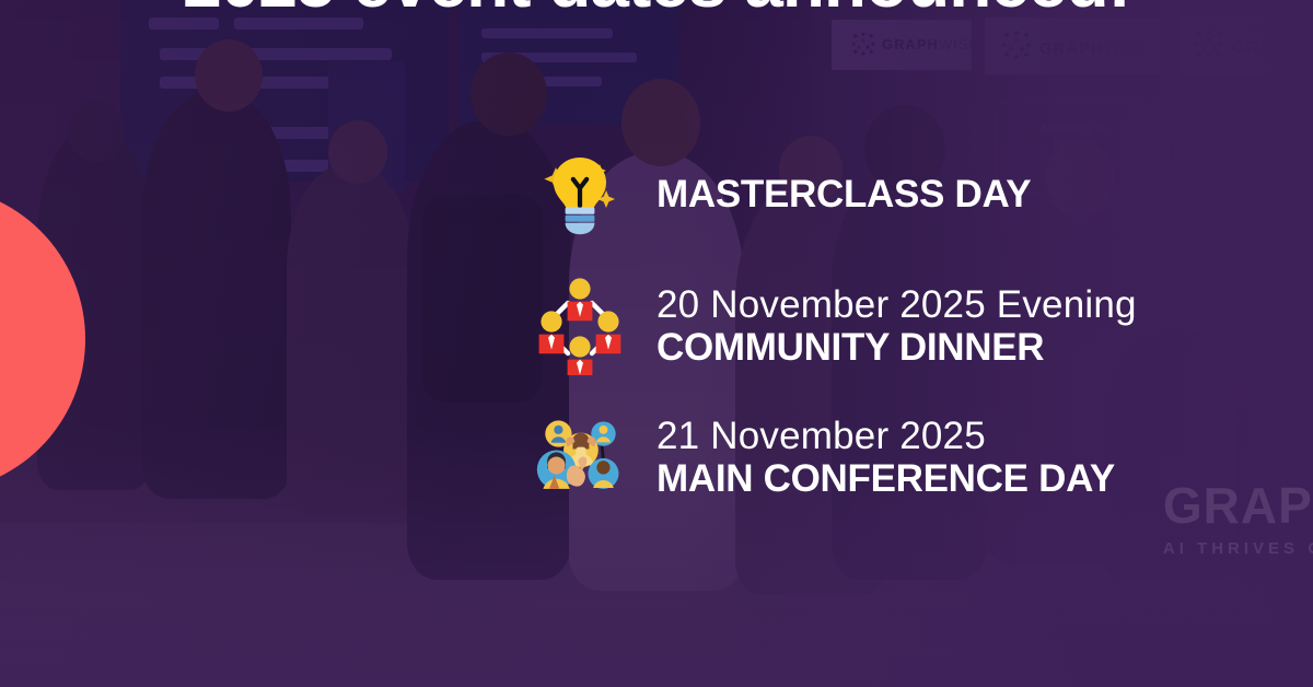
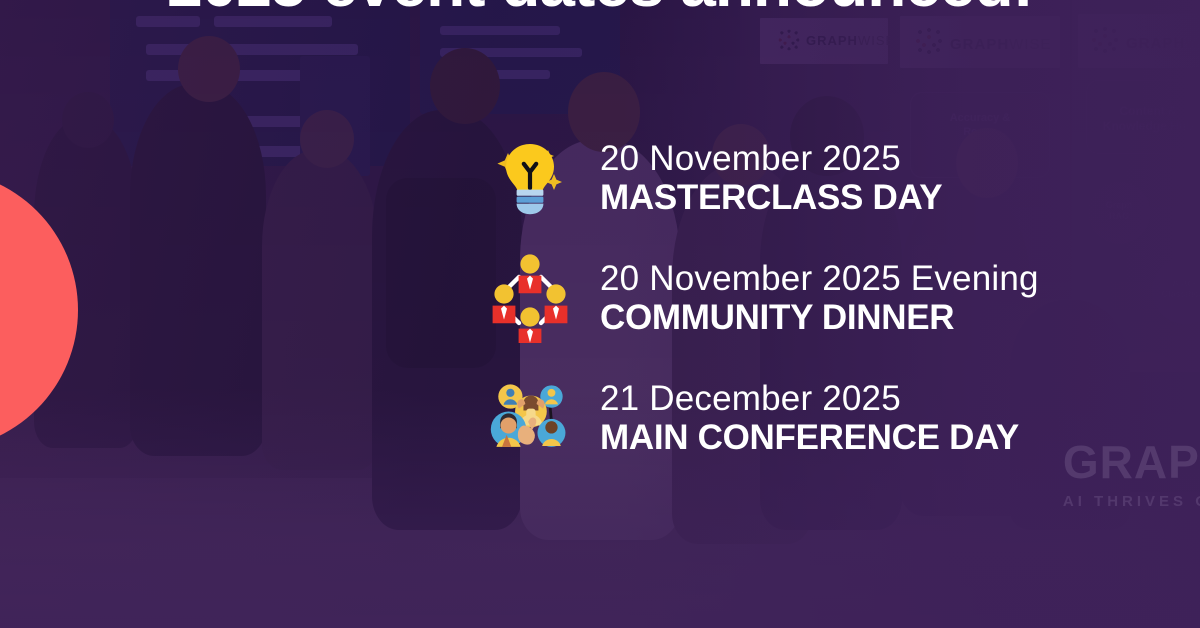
  GRAP
  AI THRIVES
+ 20 November 2025
  MASTERCLASS DAY
  20 November 2025 Evening
  COMMUNITY DINNER
- 21 November 2025
+ 21 December 2025
  MAIN CONFERENCE DAY
